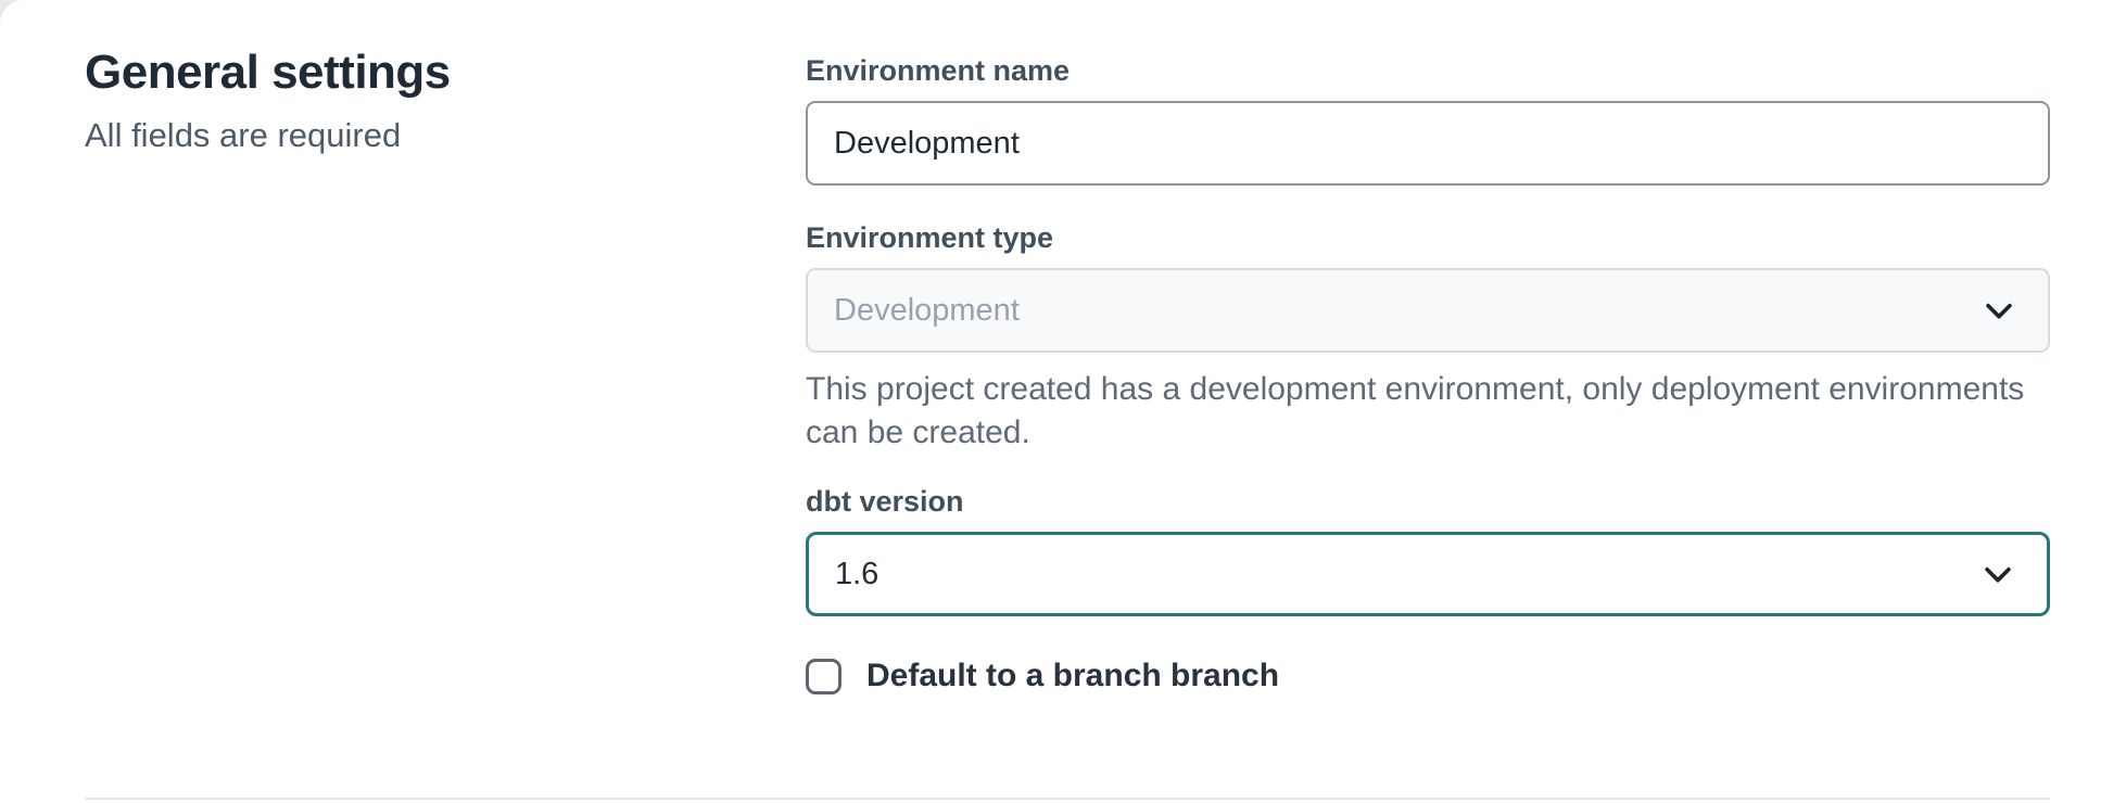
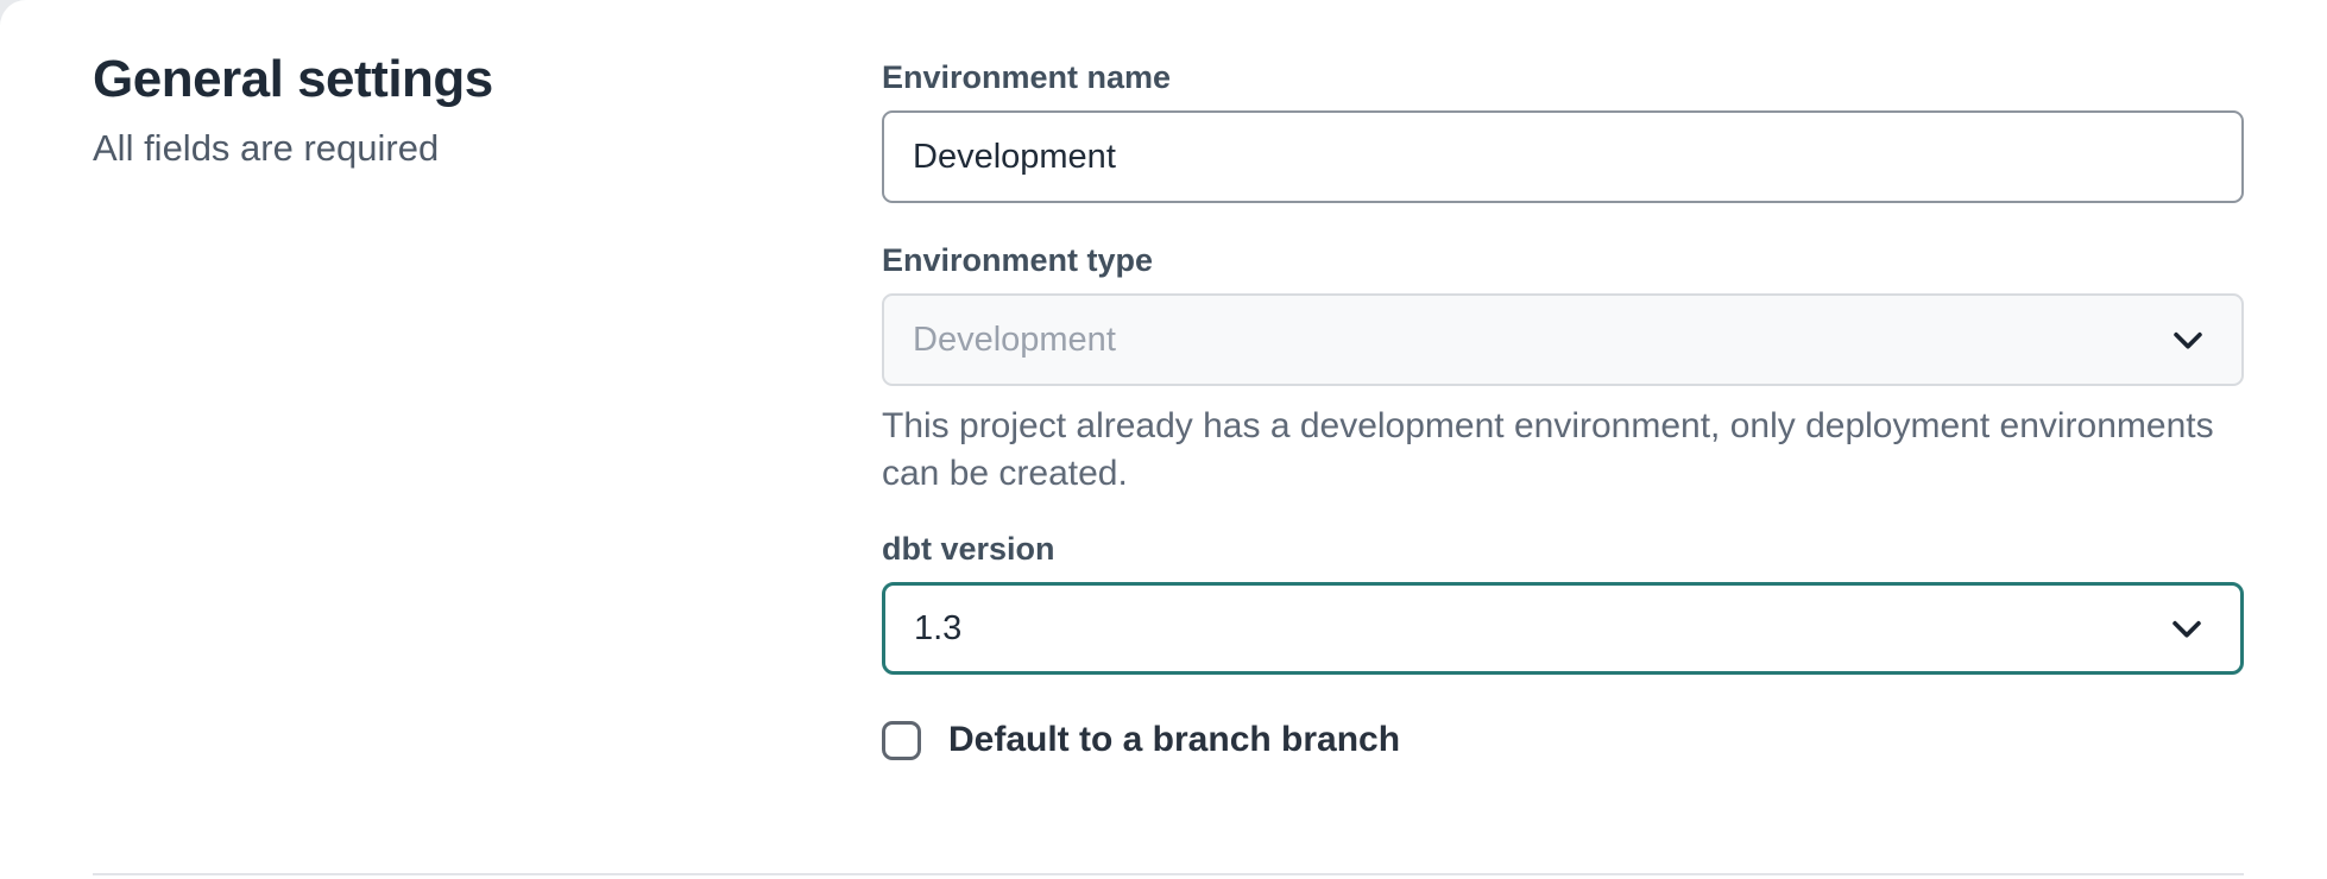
  General settings
  All fields are required
  Environment name
  Development
  Environment type
  Development
- This project created has a development environment, only deployment environments can be created.
+ This project already has a development environment, only deployment environments can be created.
  dbt version
- 1.6
+ 1.3
  Default to a branch branch
